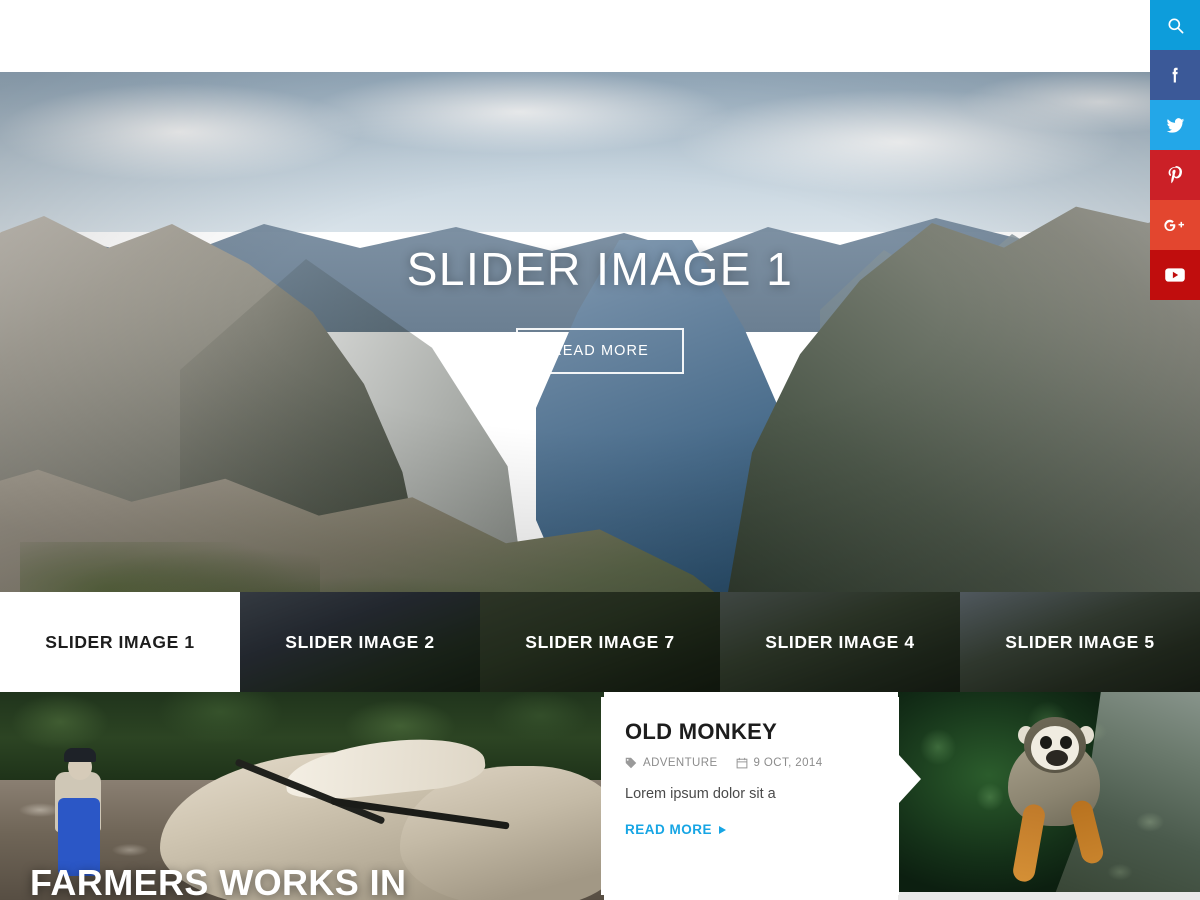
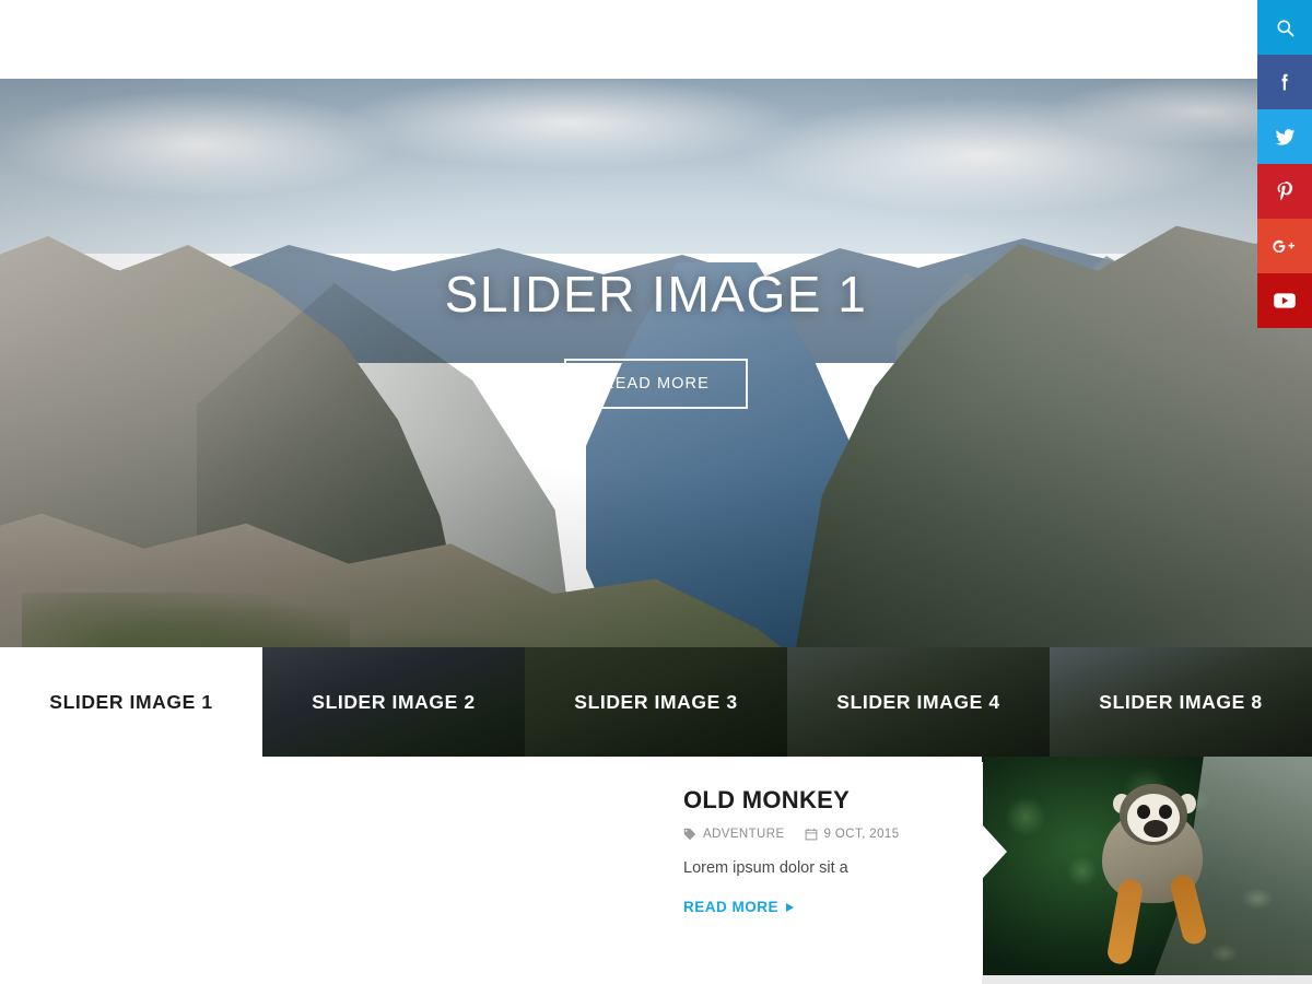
  SLIDER IMAGE 1
  READ MORE
  SLIDER IMAGE 1
  SLIDER IMAGE 2
- SLIDER IMAGE 7
+ SLIDER IMAGE 3
  SLIDER IMAGE 4
- SLIDER IMAGE 5
+ SLIDER IMAGE 8
- FARMERS WORKS IN
  OLD MONKEY
  ADVENTURE
- 9 OCT, 2014
+ 9 OCT, 2015
  Lorem ipsum dolor sit a
  READ MORE
